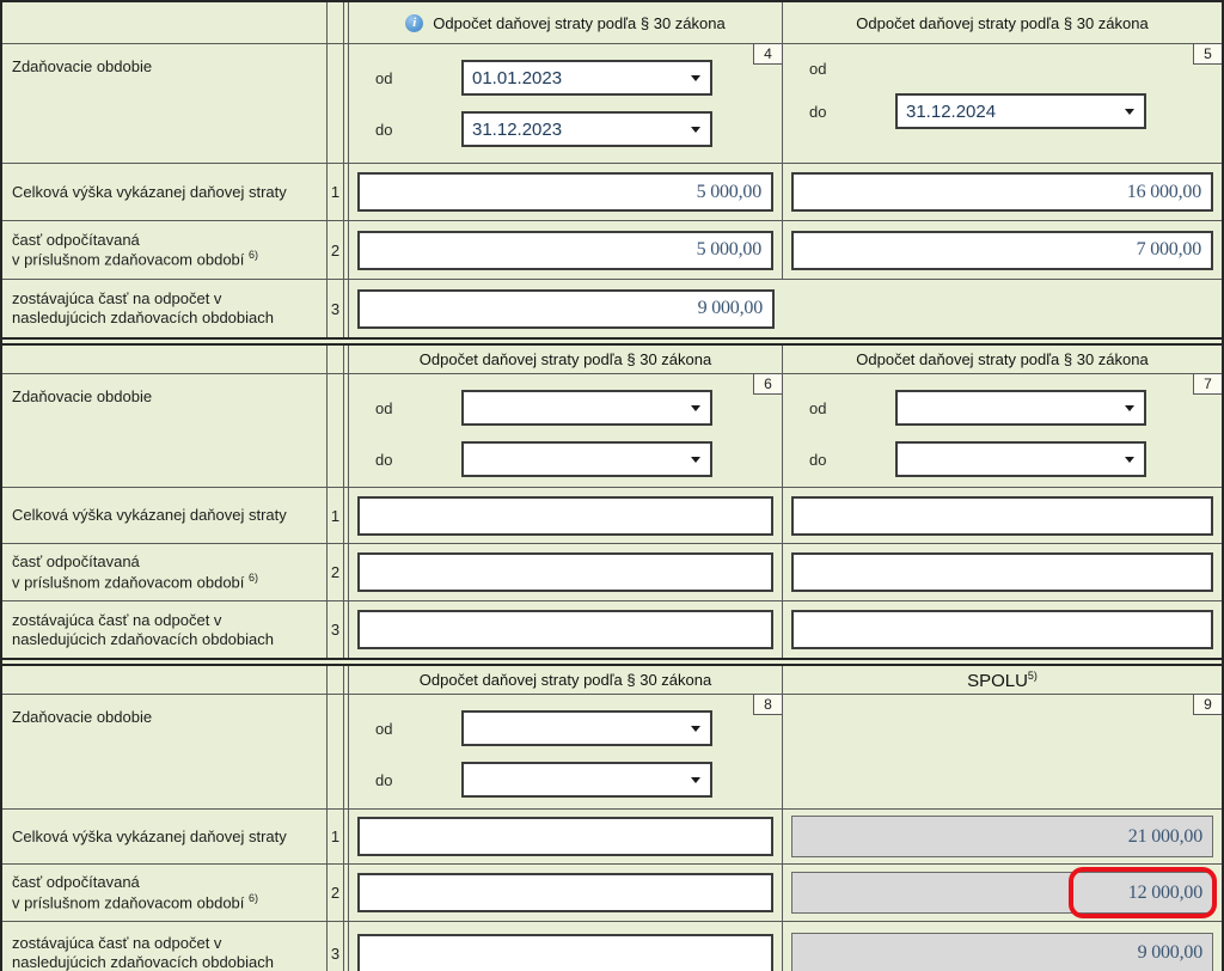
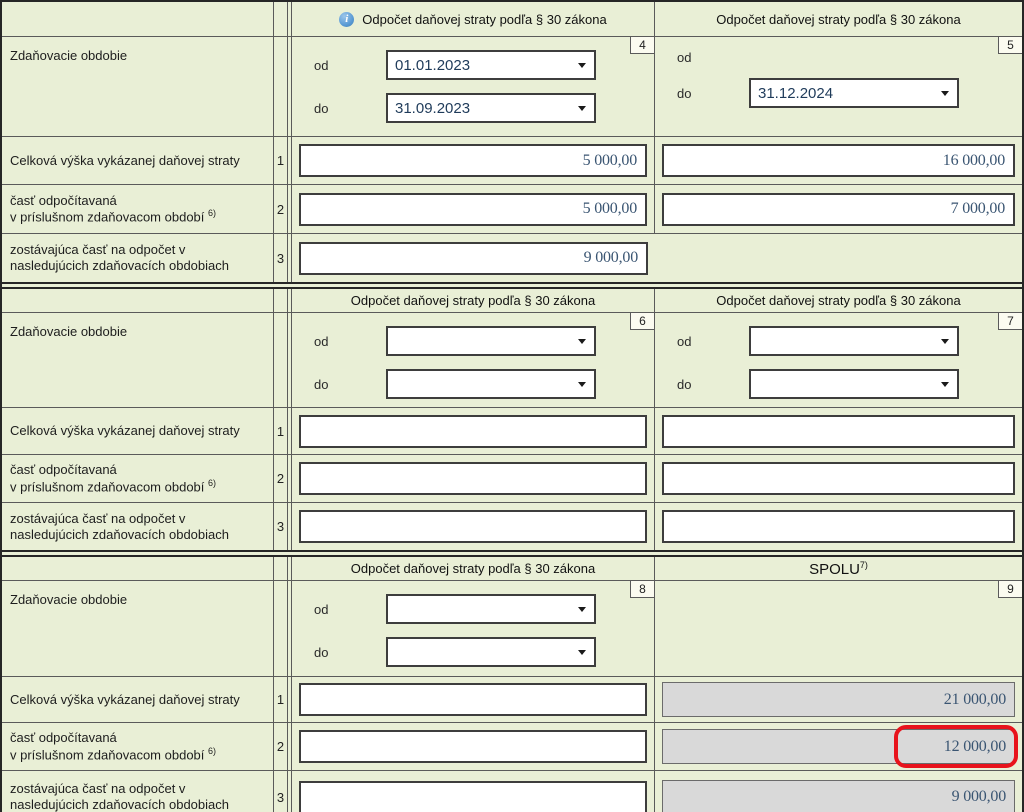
  i
  Odpočet daňovej straty podľa § 30 zákona
  Odpočet daňovej straty podľa § 30 zákona
  Zdaňovacie obdobie
  4
  od
  01.01.2023
  do
- 31.12.2023
+ 31.09.2023
  5
  od
  do
  31.12.2024
  Celková výška vykázanej daňovej straty
  1
  5 000,00
  16 000,00
  časť odpočítavaná
  v príslušnom zdaňovacom období 6)
  2
  5 000,00
  7 000,00
  zostávajúca časť na odpočet v
  nasledujúcich zdaňovacích obdobiach
  3
  9 000,00
  Odpočet daňovej straty podľa § 30 zákona
  Odpočet daňovej straty podľa § 30 zákona
  Zdaňovacie obdobie
  6
  od
  do
  7
  od
  do
  Celková výška vykázanej daňovej straty
  1
  časť odpočítavaná
  v príslušnom zdaňovacom období 6)
  2
  zostávajúca časť na odpočet v
  nasledujúcich zdaňovacích obdobiach
  3
  Odpočet daňovej straty podľa § 30 zákona
- SPOLU5)
+ SPOLU7)
  Zdaňovacie obdobie
  8
  od
  do
  9
  Celková výška vykázanej daňovej straty
  1
  21 000,00
  časť odpočítavaná
  v príslušnom zdaňovacom období 6)
  2
  12 000,00
  zostávajúca časť na odpočet v
  nasledujúcich zdaňovacích obdobiach
  3
  9 000,00
